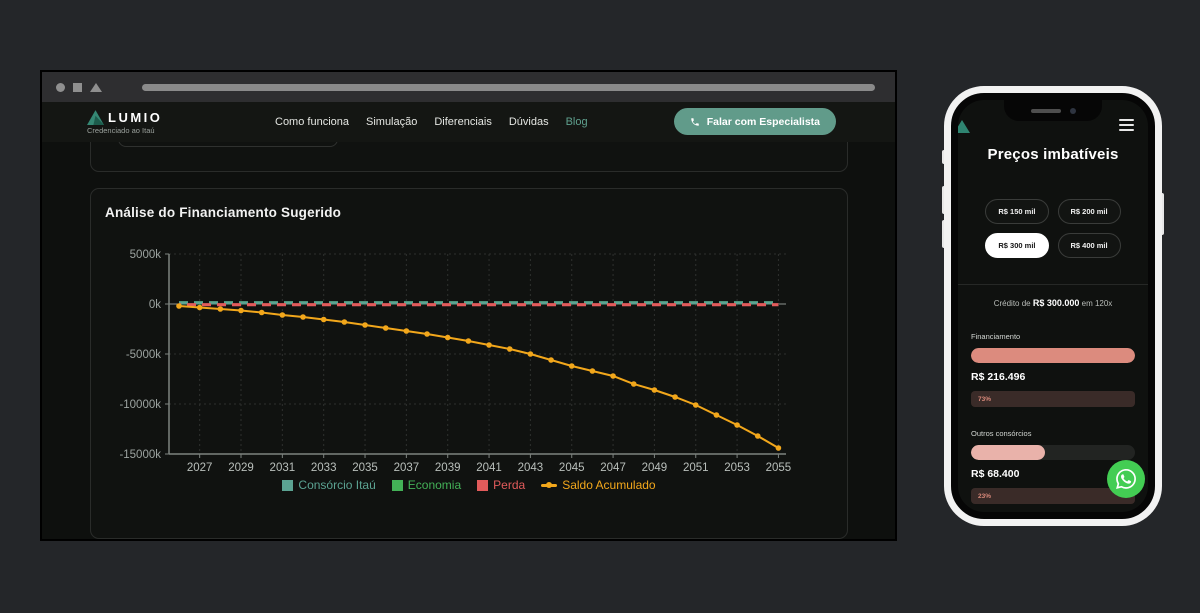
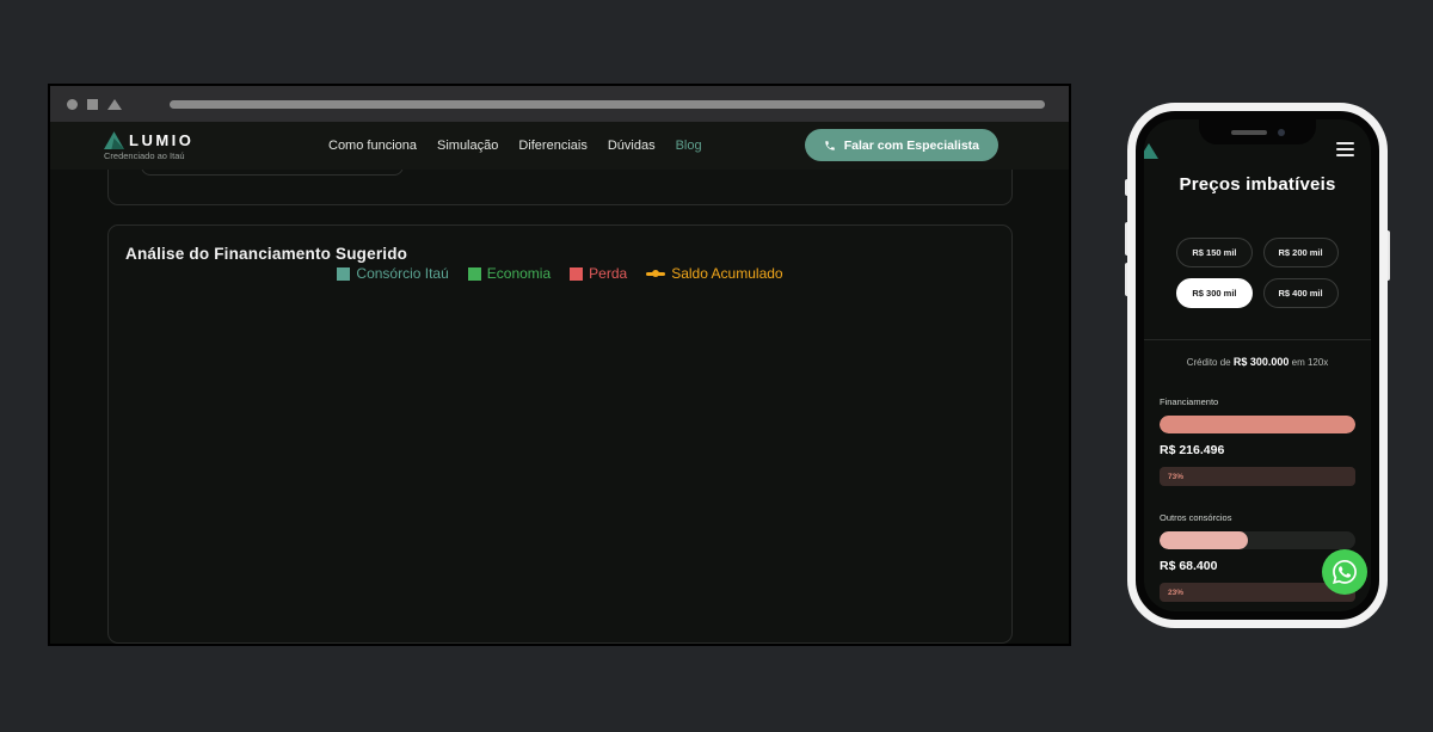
  LUMIO
  Credenciado ao Itaú
  Como funciona
  Simulação
  Diferenciais
  Dúvidas
  Blog
  Falar com Especialista
  Análise do Financiamento Sugerido
- 5000k
- 0k
- -5000k
- -10000k
- -15000k
- 2027
- 2029
- 2031
- 2033
- 2035
- 2037
- 2039
- 2041
- 2043
- 2045
- 2047
- 2049
- 2051
- 2053
- 2055
  Consórcio Itaú
  Economia
  Perda
  Saldo Acumulado
  Preços imbatíveis
  R$ 150 mil
  R$ 200 mil
  R$ 300 mil
  R$ 400 mil
  Crédito de R$ 300.000 em 120x
  Financiamento
  R$ 216.496
  Outros consórcios
  R$ 68.400
